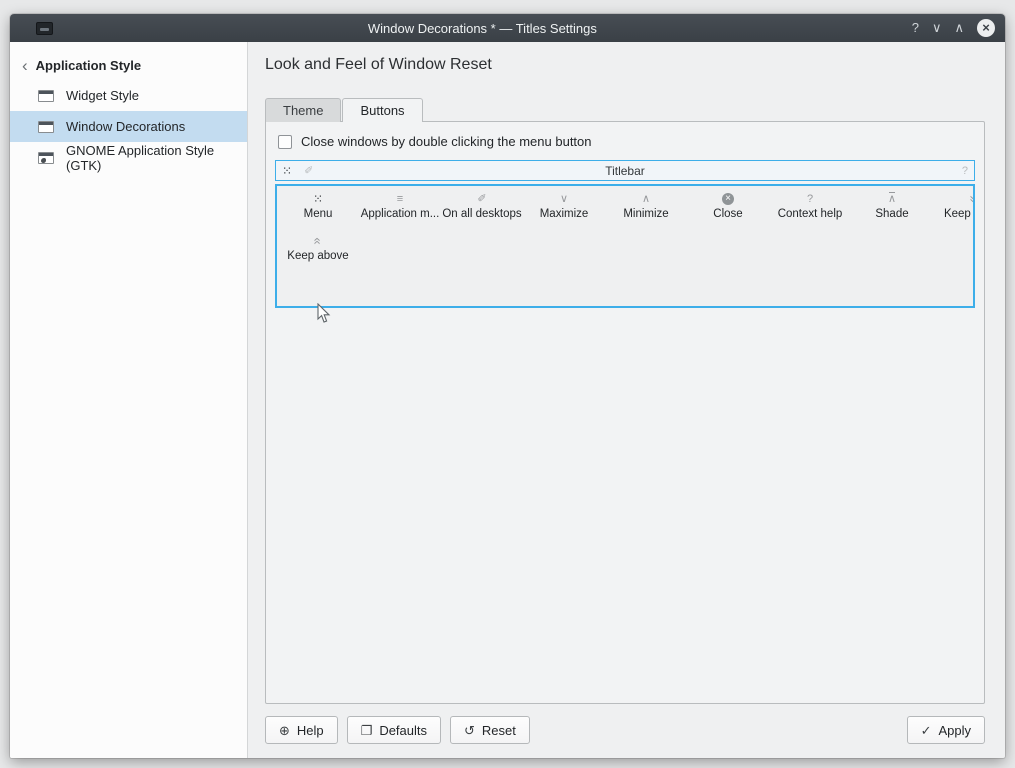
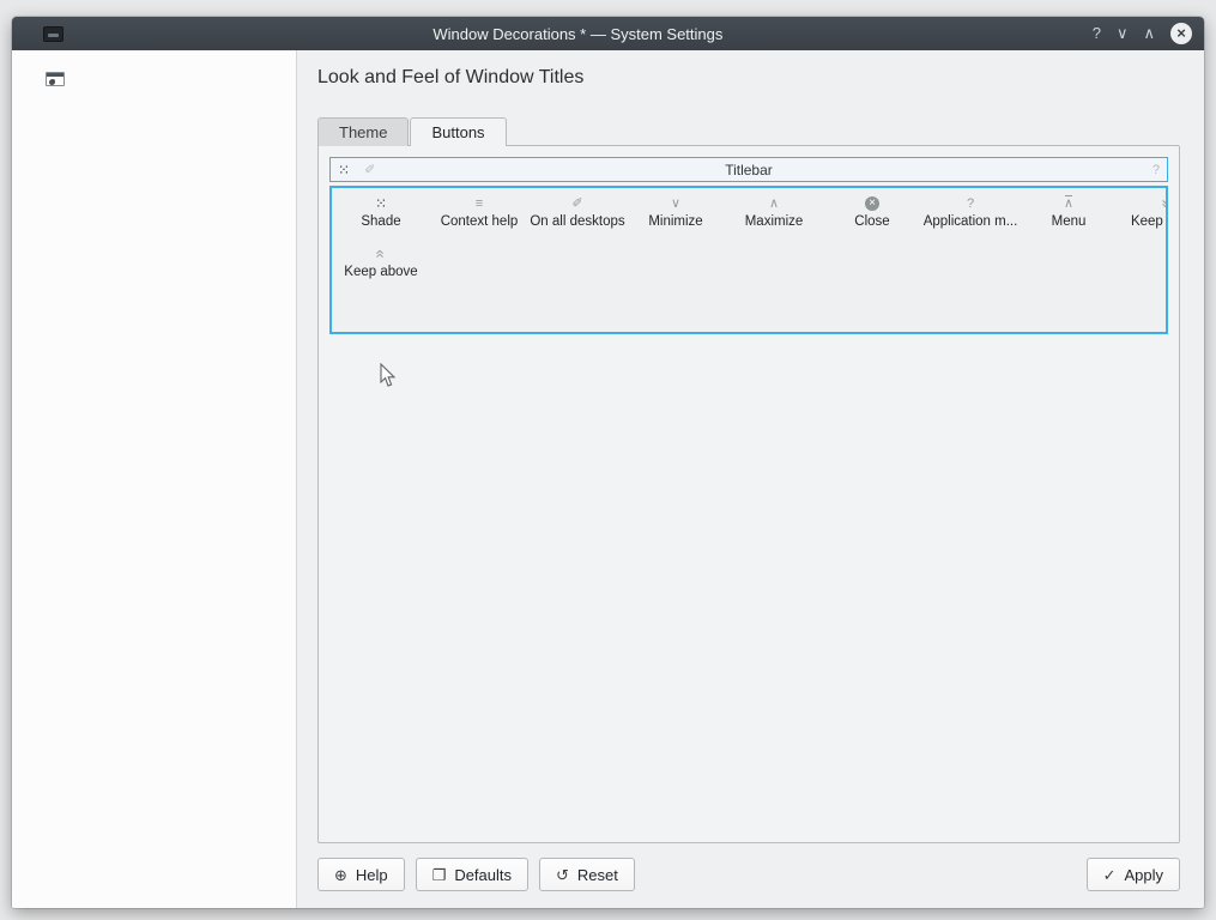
- Window Decorations * — Titles Settings
+ Window Decorations * — System Settings
  ?
  ∨
  ∧
  ×
- ‹
- Application Style
- Widget Style
- Window Decorations
- GNOME Application Style (GTK)
- Look and Feel of Window Reset
+ Look and Feel of Window Titles
  Theme
  Buttons
- Close windows by double clicking the menu button
  ⁙
  ✐
  Titlebar
  ?
  ⁙
- Menu
+ Shade
  ≡
- Application m...
+ Context help
  ✐
  On all desktops
  ∨
- Maximize
+ Minimize
  ∧
- Minimize
+ Maximize
  ×
  Close
  ?
- Context help
+ Application m...
  ∧
- Shade
+ Menu
  Keep above
  ⊕
  Help
  ❐
  Defaults
  ↺
  Reset
  ✓
  Apply
